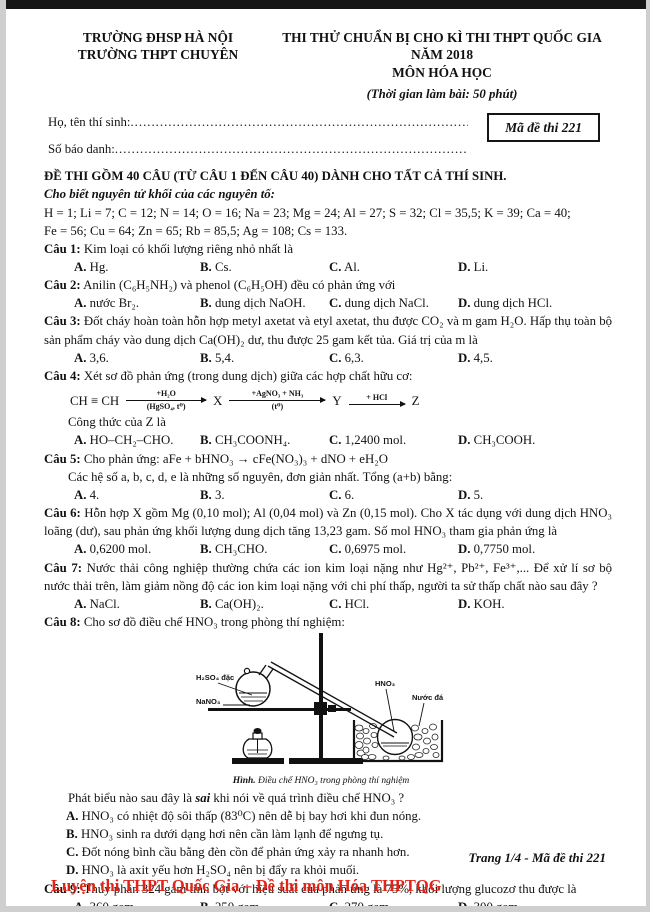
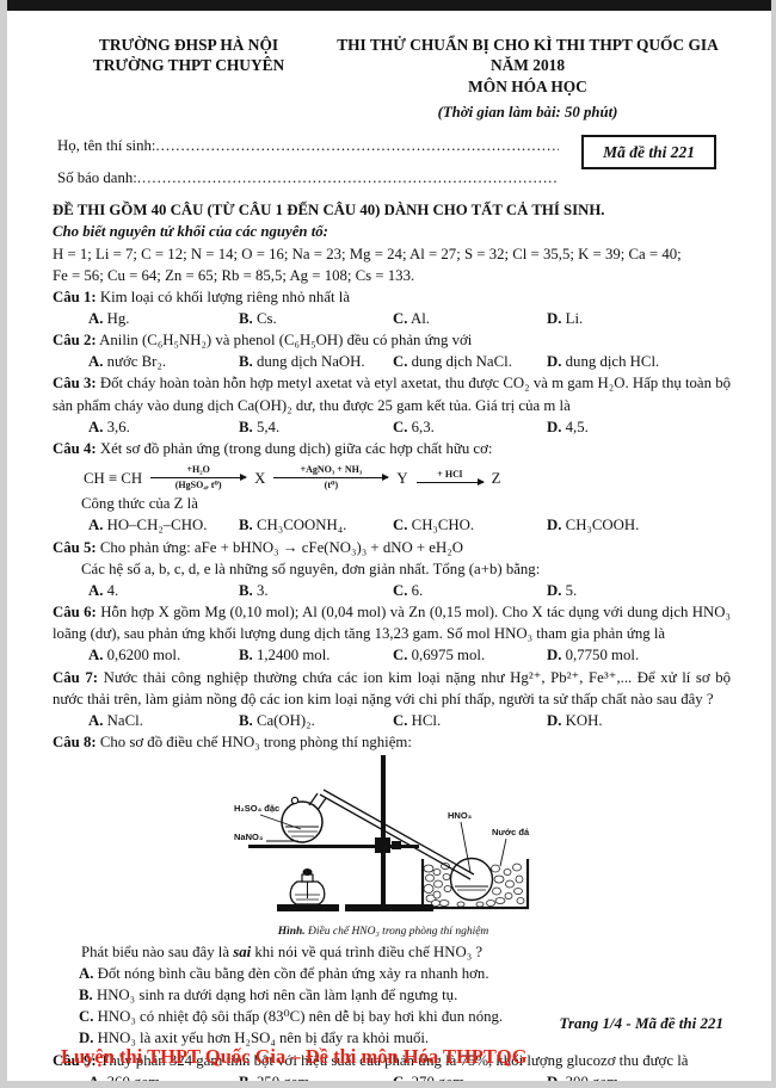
  TRƯỜNG ĐHSP HÀ NỘI
  TRƯỜNG THPT CHUYÊN
  THI THỬ CHUẨN BỊ CHO KÌ THI THPT QUỐC GIA NĂM 2018
  MÔN HÓA HỌC
  (Thời gian làm bài: 50 phút)
  Họ, tên thí sinh:................................................................................
  Số báo danh:....................................................................................
  Mã đề thi 221
  ĐỀ THI GỒM 40 CÂU (TỪ CÂU 1 ĐẾN CÂU 40) DÀNH CHO TẤT CẢ THÍ SINH.
  Cho biết nguyên tử khối của các nguyên tố:
  H = 1; Li = 7; C = 12; N = 14; O = 16; Na = 23; Mg = 24; Al = 27; S = 32; Cl = 35,5; K = 39; Ca = 40;
  Fe = 56; Cu = 64; Zn = 65; Rb = 85,5; Ag = 108; Cs = 133.
  Câu 1: Kim loại có khối lượng riêng nhỏ nhất là
  A. Hg.
  B. Cs.
  C. Al.
  D. Li.
  Câu 2: Anilin (C₆H₅NH₂) và phenol (C₆H₅OH) đều có phản ứng với
  A. nước Br₂.
  B. dung dịch NaOH.
  C. dung dịch NaCl.
  D. dung dịch HCl.
  Câu 3: Đốt cháy hoàn toàn hỗn hợp metyl axetat và etyl axetat, thu được CO₂ và m gam H₂O. Hấp thụ toàn bộ sản phẩm cháy vào dung dịch Ca(OH)₂ dư, thu được 25 gam kết tủa. Giá trị của m là
  A. 3,6.
  B. 5,4.
  C. 6,3.
  D. 4,5.
  Câu 4: Xét sơ đồ phản ứng (trong dung dịch) giữa các hợp chất hữu cơ:
  CH ≡ CH
  +H₂O
  (HgSO₄, t⁰)
  X
  +AgNO₃ + NH₃
  (t⁰)
  Y
  + HCl
  Z
  Công thức của Z là
  A. HO–CH₂–CHO.
  B. CH₃COONH₄.
- C. 1,2400 mol.
+ C. CH₃CHO.
  D. CH₃COOH.
  Câu 5: Cho phản ứng: aFe + bHNO₃ → cFe(NO₃)₃ + dNO + eH₂O
  Các hệ số a, b, c, d, e là những số nguyên, đơn giản nhất. Tổng (a+b) bằng:
  A. 4.
  B. 3.
  C. 6.
  D. 5.
  Câu 6: Hỗn hợp X gồm Mg (0,10 mol); Al (0,04 mol) và Zn (0,15 mol). Cho X tác dụng với dung dịch HNO₃ loãng (dư), sau phản ứng khối lượng dung dịch tăng 13,23 gam. Số mol HNO₃ tham gia phản ứng là
  A. 0,6200 mol.
- B. CH₃CHO.
+ B. 1,2400 mol.
  C. 0,6975 mol.
  D. 0,7750 mol.
  Câu 7: Nước thải công nghiệp thường chứa các ion kim loại nặng như Hg²⁺, Pb²⁺, Fe³⁺,... Để xử lí sơ bộ nước thải trên, làm giảm nồng độ các ion kim loại nặng với chi phí thấp, người ta sử thấp chất nào sau đây ?
  A. NaCl.
  B. Ca(OH)₂.
  C. HCl.
  D. KOH.
  Câu 8: Cho sơ đồ điều chế HNO₃ trong phòng thí nghiệm:
  H₂SO₄ đặc
  NaNO₃
  HNO₃
  Nước đá
  Hình. Điều chế HNO₃ trong phòng thí nghiệm
  Phát biểu nào sau đây là sai khi nói về quá trình điều chế HNO₃ ?
- A. HNO₃ có nhiệt độ sôi thấp (83⁰C) nên dễ bị bay hơi khi đun nóng.
+ A. Đốt nóng bình cầu bằng đèn cồn để phản ứng xảy ra nhanh hơn.
  B. HNO₃ sinh ra dưới dạng hơi nên cần làm lạnh để ngưng tụ.
- C. Đốt nóng bình cầu bằng đèn cồn để phản ứng xảy ra nhanh hơn.
+ C. HNO₃ có nhiệt độ sôi thấp (83⁰C) nên dễ bị bay hơi khi đun nóng.
  D. HNO₃ là axit yếu hơn H₂SO₄ nên bị đẩy ra khỏi muối.
  Câu 9: Thủy phân 324 gam tinh bột với hiệu suất của phản ứng là 75%, khối lượng glucozơ thu được là
  Trang 1/4 - Mã đề thi 221
  Luyện thi THPT Quốc Gia – Đề thi môn Hóa THPTQG
